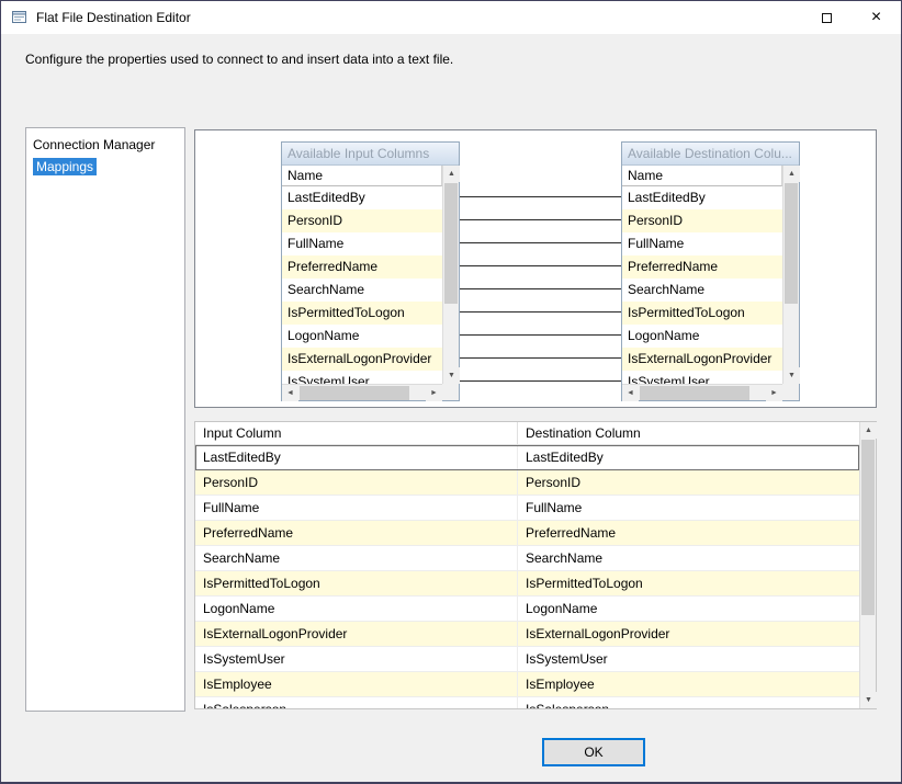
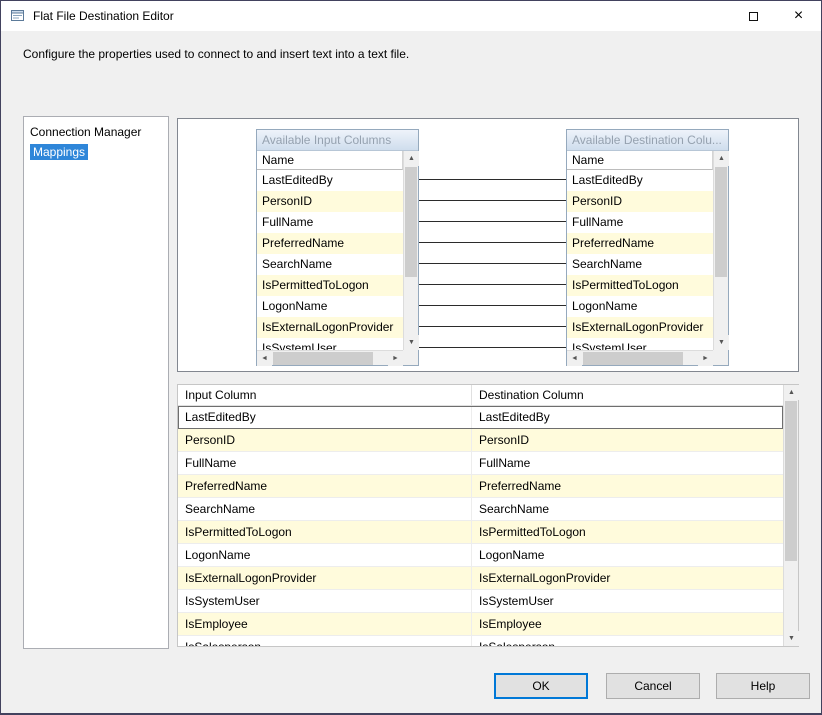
  Flat File Destination Editor
  ×
- Configure the properties used to connect to and insert data into a text file.
+ Configure the properties used to connect to and insert text into a text file.
  Connection Manager
  Mappings
  Available Input Columns
  Name
  LastEditedBy
  PersonID
  FullName
  PreferredName
  SearchName
  IsPermittedToLogon
  LogonName
  IsExternalLogonProvider
  IsSystemUser
  Available Destination Colu...
  Name
  LastEditedBy
  PersonID
  FullName
  PreferredName
  SearchName
  IsPermittedToLogon
  LogonName
  IsExternalLogonProvider
  IsSystemUser
  Input Column
  Destination Column
  LastEditedBy
  LastEditedBy
  PersonID
  PersonID
  FullName
  FullName
  PreferredName
  PreferredName
  SearchName
  SearchName
  IsPermittedToLogon
  IsPermittedToLogon
  LogonName
  LogonName
  IsExternalLogonProvider
  IsExternalLogonProvider
  IsSystemUser
  IsSystemUser
  IsEmployee
  IsEmployee
  OK
+ Cancel
+ Help
